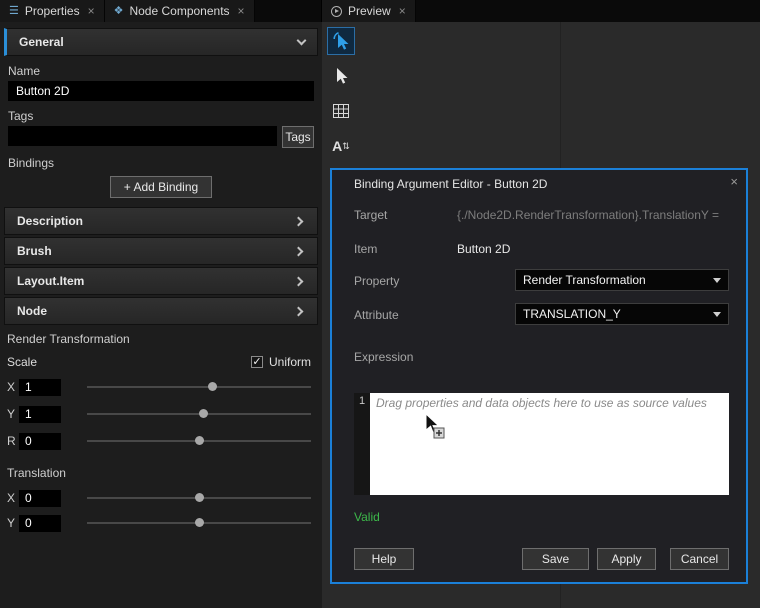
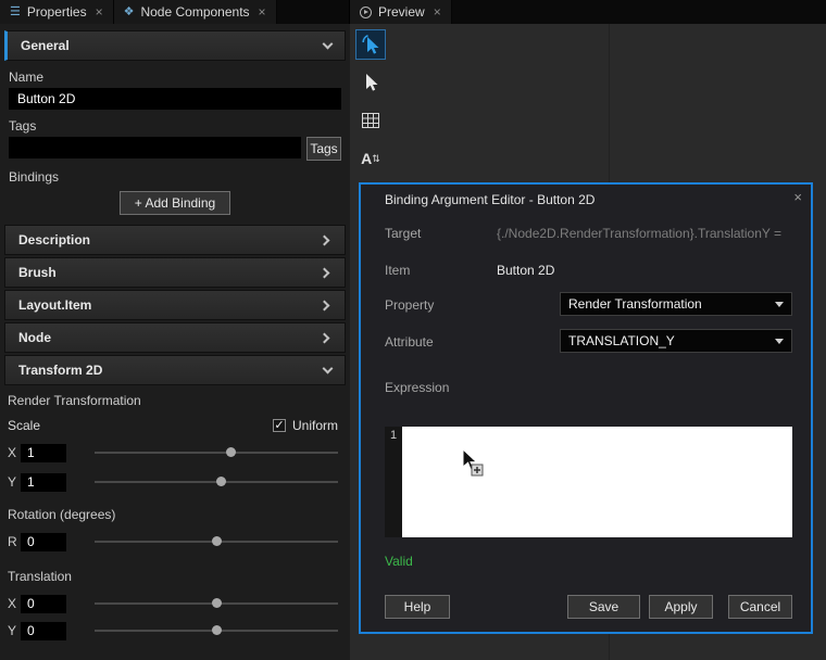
  ☰
  Properties
  ×
  ❖
  Node Components
  ×
  Preview
  ×
  General
  Name
  Button 2D
  Tags
  Tags
  Bindings
  + Add Binding
  Description
  Brush
  Layout.Item
  Node
+ Transform 2D
  Render Transformation
  Scale
  ✓
  Uniform
  X
  1
  Y
  1
+ Rotation (degrees)
  R
  0
  Translation
  X
  0
  Y
  0
  A⇅
  Binding Argument Editor - Button 2D
  ×
  Target
  {./Node2D.RenderTransformation}.TranslationY =
  Item
  Button 2D
  Property
  Render Transformation
  Attribute
  TRANSLATION_Y
  Expression
  1
- Drag properties and data objects here to use as source values
  Valid
  Help
  Save
  Apply
  Cancel
